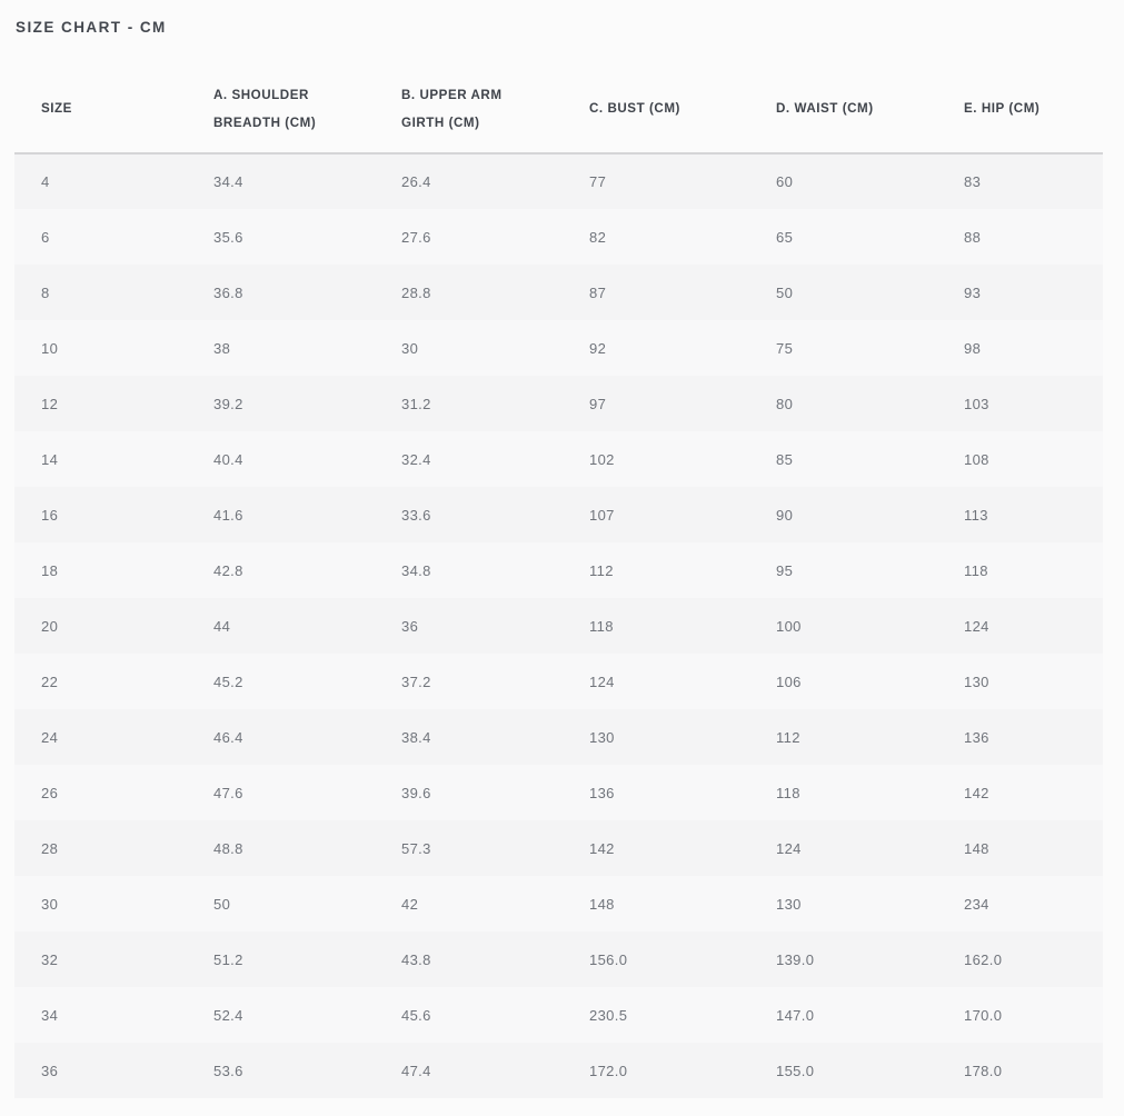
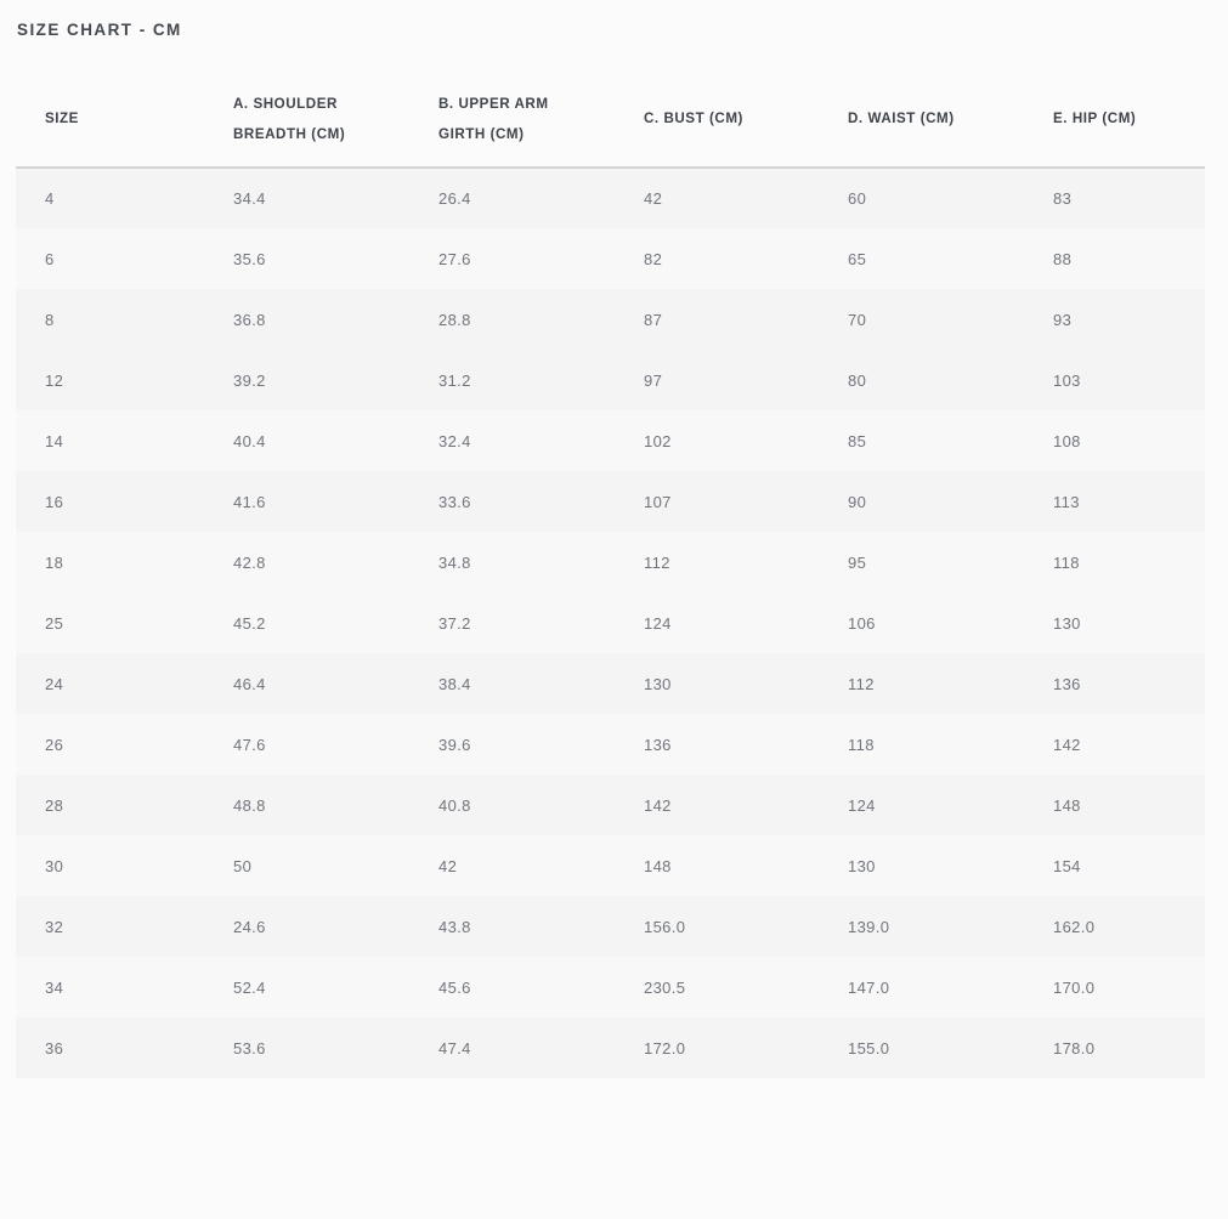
  SIZE CHART - CM
  SIZE	A. SHOULDERBREADTH (CM)	B. UPPER ARMGIRTH (CM)	C. BUST (CM)	D. WAIST (CM)	E. HIP (CM)
- 4	34.4	26.4	77	60	83
+ 4	34.4	26.4	42	60	83
  6	35.6	27.6	82	65	88
- 8	36.8	28.8	87	50	93
+ 8	36.8	28.8	87	70	93
- 10	38	30	92	75	98
  12	39.2	31.2	97	80	103
  14	40.4	32.4	102	85	108
  16	41.6	33.6	107	90	113
  18	42.8	34.8	112	95	118
- 20	44	36	118	100	124
- 22	45.2	37.2	124	106	130
+ 25	45.2	37.2	124	106	130
  24	46.4	38.4	130	112	136
  26	47.6	39.6	136	118	142
- 28	48.8	57.3	142	124	148
+ 28	48.8	40.8	142	124	148
- 30	50	42	148	130	234
+ 30	50	42	148	130	154
- 32	51.2	43.8	156.0	139.0	162.0
+ 32	24.6	43.8	156.0	139.0	162.0
  34	52.4	45.6	230.5	147.0	170.0
  36	53.6	47.4	172.0	155.0	178.0
